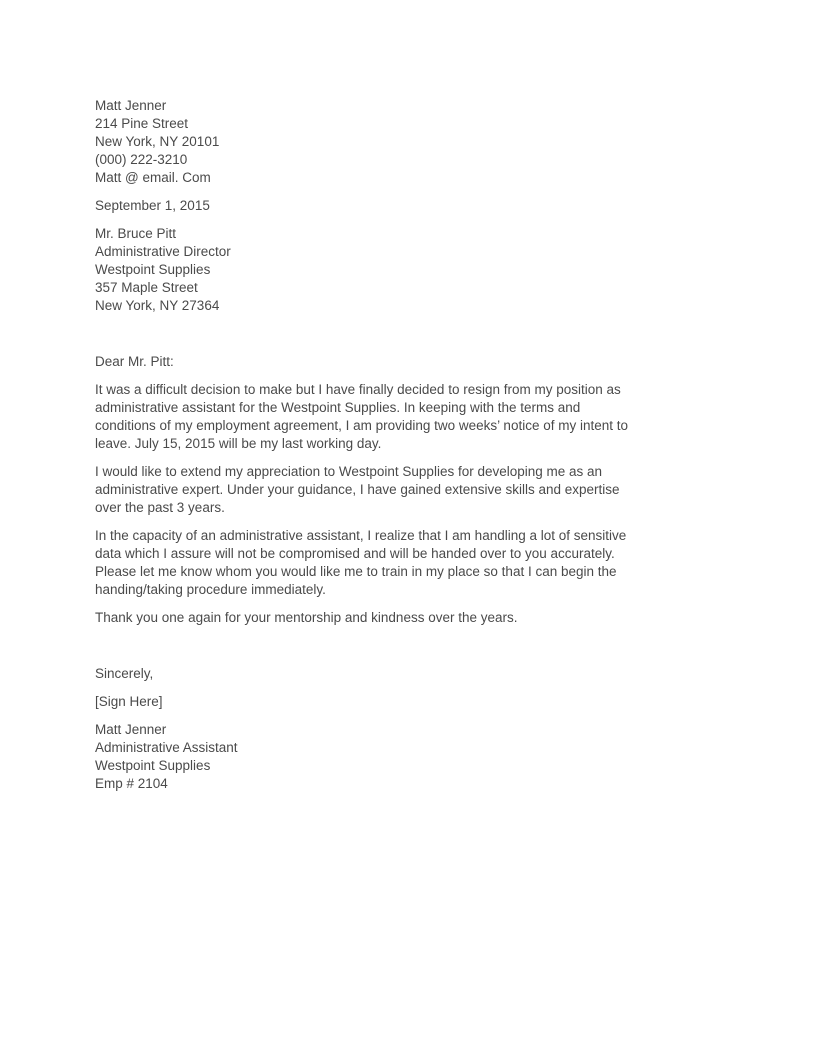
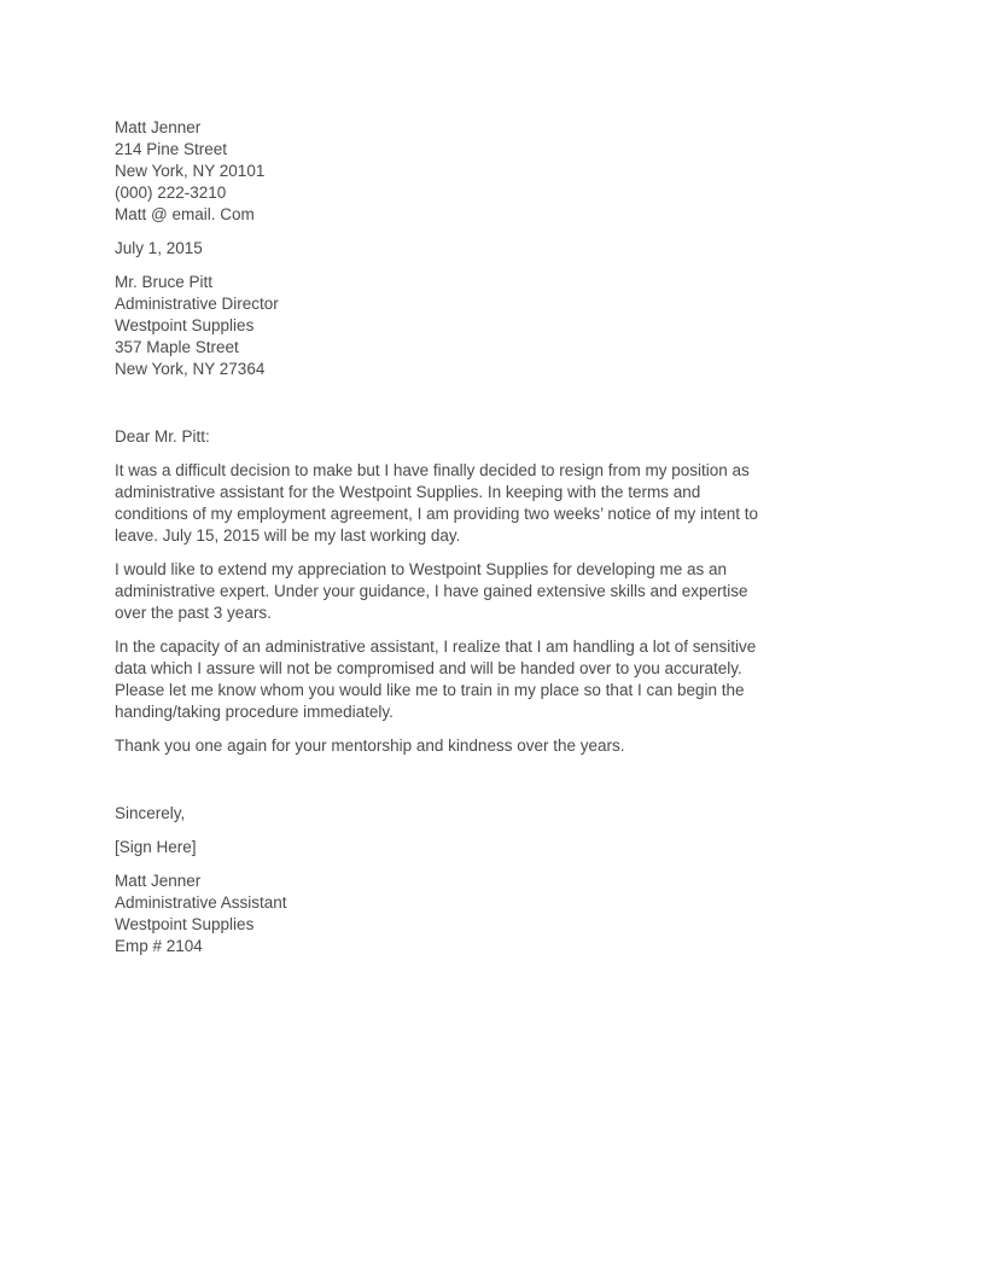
  Matt Jenner
  214 Pine Street
  New York, NY 20101
  (000) 222-3210
  Matt @ email. Com
- September 1, 2015
+ July 1, 2015
  Mr. Bruce Pitt
  Administrative Director
  Westpoint Supplies
  357 Maple Street
  New York, NY 27364
  Dear Mr. Pitt:
  It was a difficult decision to make but I have finally decided to resign from my position as
  administrative assistant for the Westpoint Supplies. In keeping with the terms and
  conditions of my employment agreement, I am providing two weeks’ notice of my intent to
  leave. July 15, 2015 will be my last working day.
  I would like to extend my appreciation to Westpoint Supplies for developing me as an
  administrative expert. Under your guidance, I have gained extensive skills and expertise
  over the past 3 years.
  In the capacity of an administrative assistant, I realize that I am handling a lot of sensitive
  data which I assure will not be compromised and will be handed over to you accurately.
  Please let me know whom you would like me to train in my place so that I can begin the
  handing/taking procedure immediately.
  Thank you one again for your mentorship and kindness over the years.
  Sincerely,
  [Sign Here]
  Matt Jenner
  Administrative Assistant
  Westpoint Supplies
  Emp # 2104
